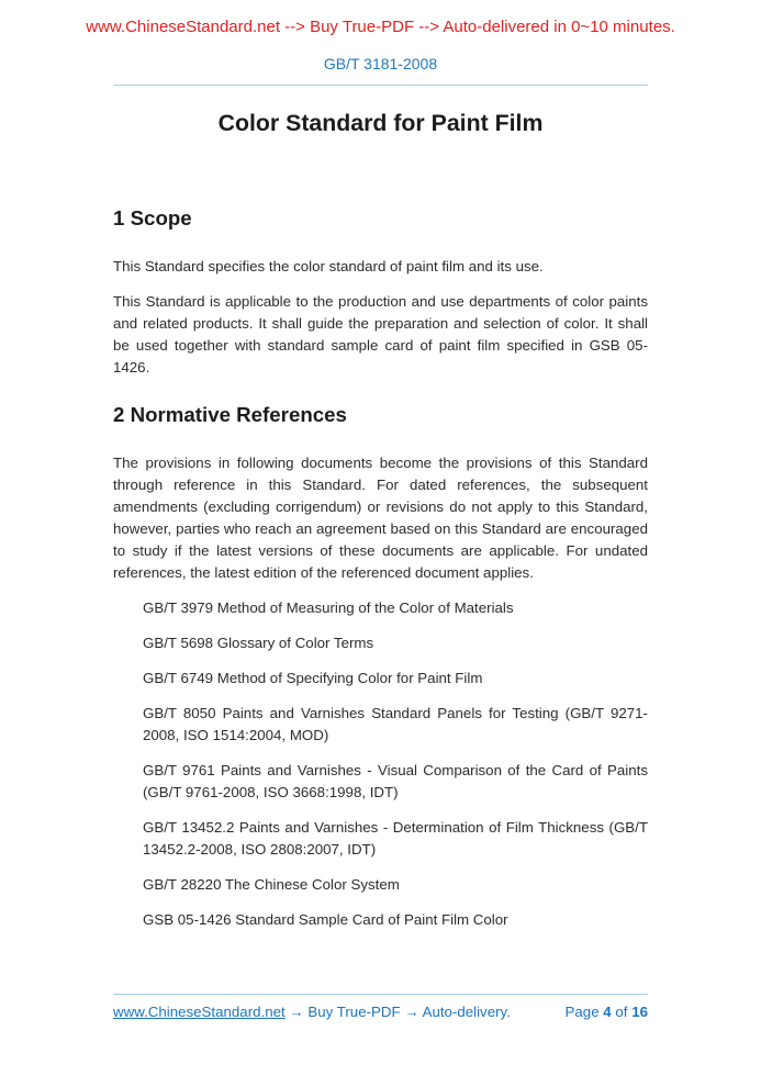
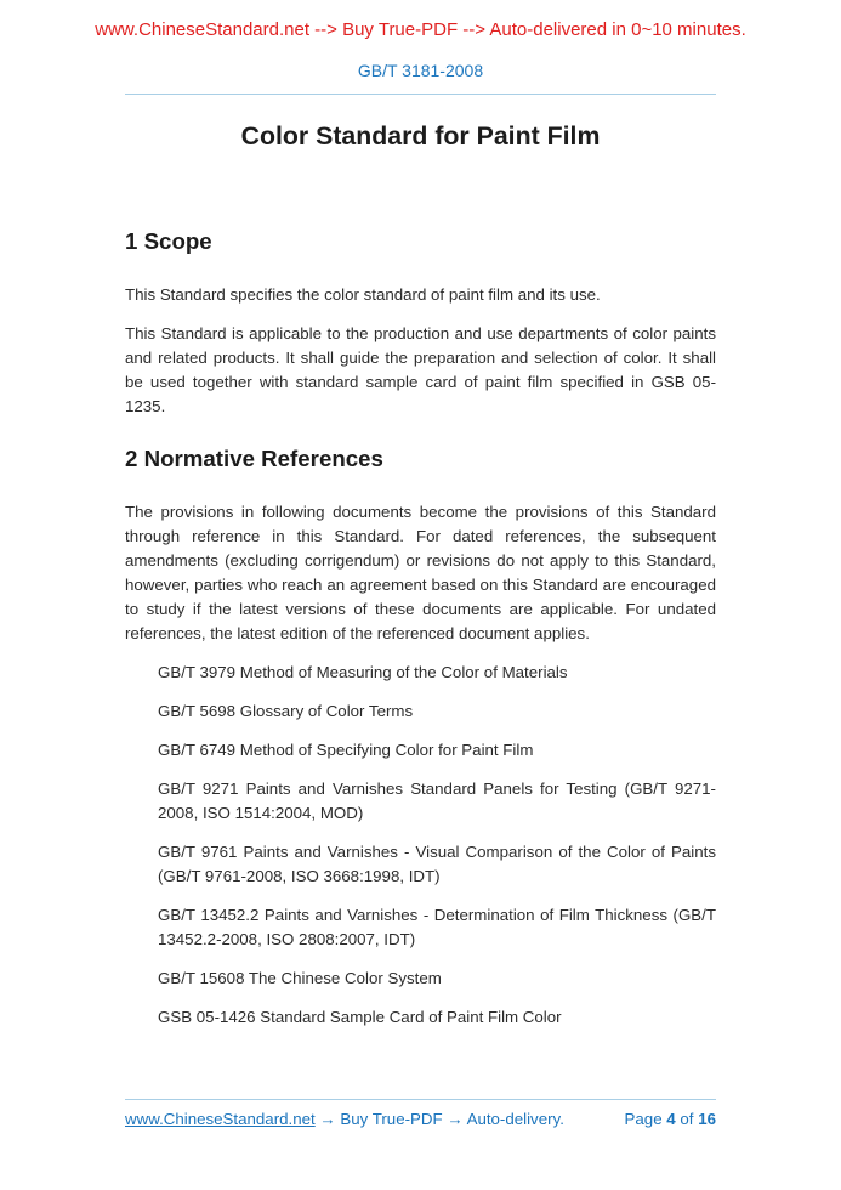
  www.ChineseStandard.net --> Buy True-PDF --> Auto-delivered in 0~10 minutes.
  GB/T 3181-2008
  Color Standard for Paint Film
  1 Scope
  This Standard specifies the color standard of paint film and its use.
- This Standard is applicable to the production and use departments of color paints and related products. It shall guide the preparation and selection of color. It shall be used together with standard sample card of paint film specified in GSB 05-1426.
+ This Standard is applicable to the production and use departments of color paints and related products. It shall guide the preparation and selection of color. It shall be used together with standard sample card of paint film specified in GSB 05-1235.
  2 Normative References
  The provisions in following documents become the provisions of this Standard through reference in this Standard. For dated references, the subsequent amendments (excluding corrigendum) or revisions do not apply to this Standard, however, parties who reach an agreement based on this Standard are encouraged to study if the latest versions of these documents are applicable. For undated references, the latest edition of the referenced document applies.
  GB/T 3979 Method of Measuring of the Color of Materials
  GB/T 5698 Glossary of Color Terms
  GB/T 6749 Method of Specifying Color for Paint Film
- GB/T 8050 Paints and Varnishes Standard Panels for Testing (GB/T 9271-2008, ISO 1514:2004, MOD)
+ GB/T 9271 Paints and Varnishes Standard Panels for Testing (GB/T 9271-2008, ISO 1514:2004, MOD)
- GB/T 9761 Paints and Varnishes - Visual Comparison of the Card of Paints (GB/T 9761-2008, ISO 3668:1998, IDT)
+ GB/T 9761 Paints and Varnishes - Visual Comparison of the Color of Paints (GB/T 9761-2008, ISO 3668:1998, IDT)
  GB/T 13452.2 Paints and Varnishes - Determination of Film Thickness (GB/T 13452.2-2008, ISO 2808:2007, IDT)
- GB/T 28220 The Chinese Color System
+ GB/T 15608 The Chinese Color System
  GSB 05-1426 Standard Sample Card of Paint Film Color
  www.ChineseStandard.net → Buy True-PDF → Auto-delivery.
  Page 4 of 16
